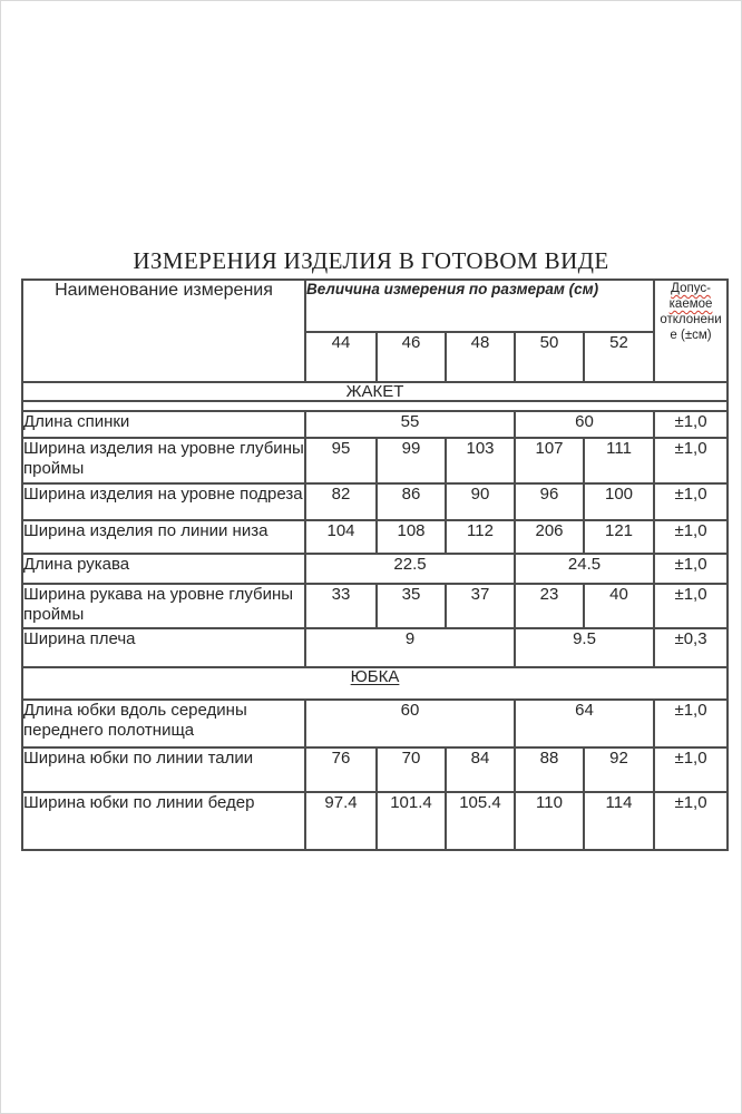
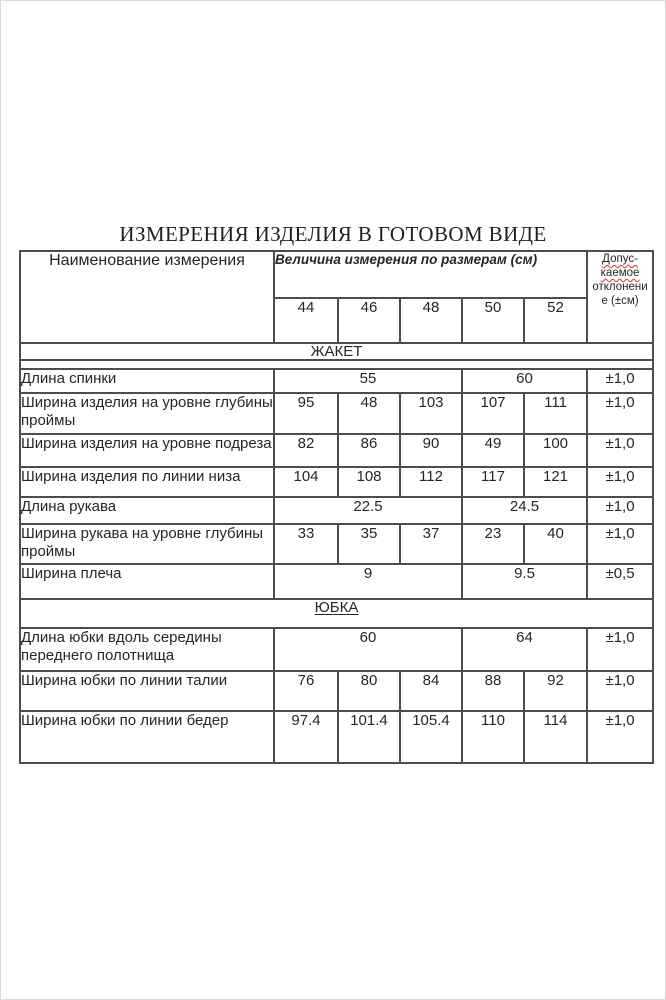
  ИЗМЕРЕНИЯ ИЗДЕЛИЯ В ГОТОВОМ ВИДЕ
  Наименование измерения	Величина измерения по размерам (см)	Допус-каемоеотклонение (±см)
  44	46	48	50	52
  ЖАКЕТ
  Длина спинки	55	60	±1,0
- Ширина изделия на уровне глубины проймы	95	99	103	107	111	±1,0
+ Ширина изделия на уровне глубины проймы	95	48	103	107	111	±1,0
- Ширина изделия на уровне подреза	82	86	90	96	100	±1,0
+ Ширина изделия на уровне подреза	82	86	90	49	100	±1,0
- Ширина изделия по линии низа	104	108	112	206	121	±1,0
+ Ширина изделия по линии низа	104	108	112	117	121	±1,0
  Длина рукава	22.5	24.5	±1,0
  Ширина рукава на уровне глубины проймы	33	35	37	23	40	±1,0
- Ширина плеча	9	9.5	±0,3
+ Ширина плеча	9	9.5	±0,5
  ЮБКА
  Длина юбки вдоль середины переднего полотнища	60	64	±1,0
- Ширина юбки по линии талии	76	70	84	88	92	±1,0
+ Ширина юбки по линии талии	76	80	84	88	92	±1,0
  Ширина юбки по линии бедер	97.4	101.4	105.4	110	114	±1,0
